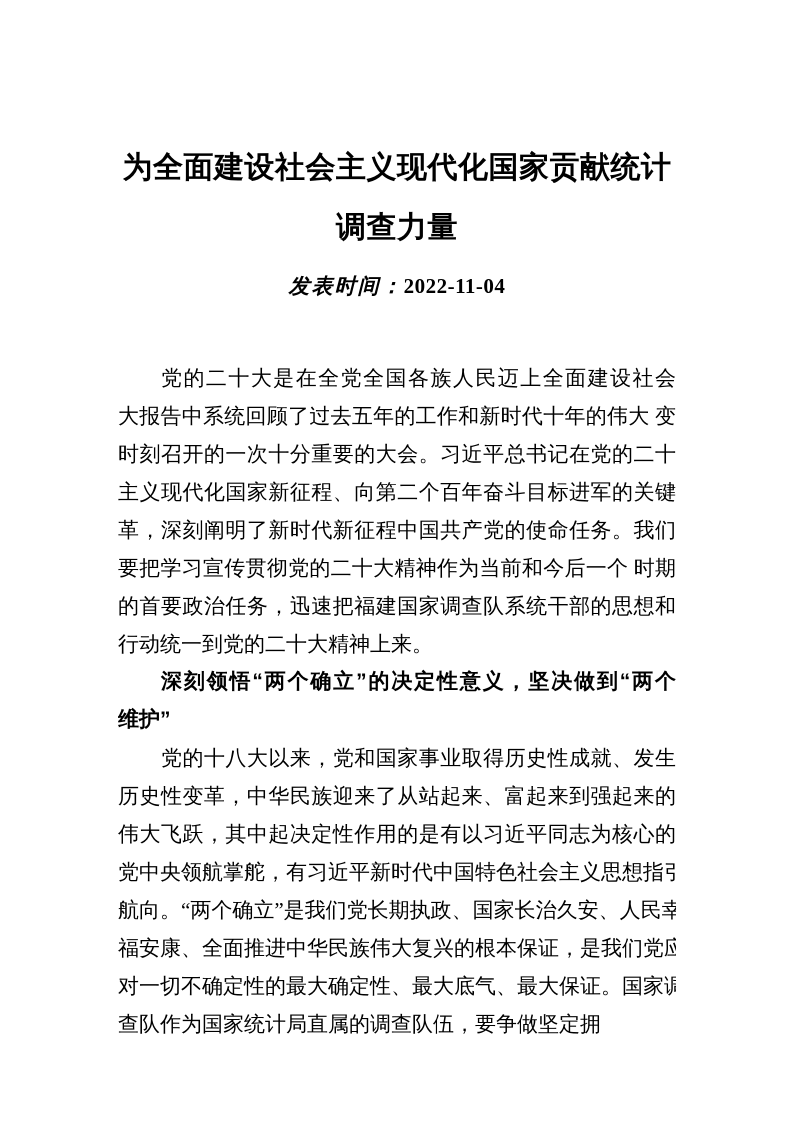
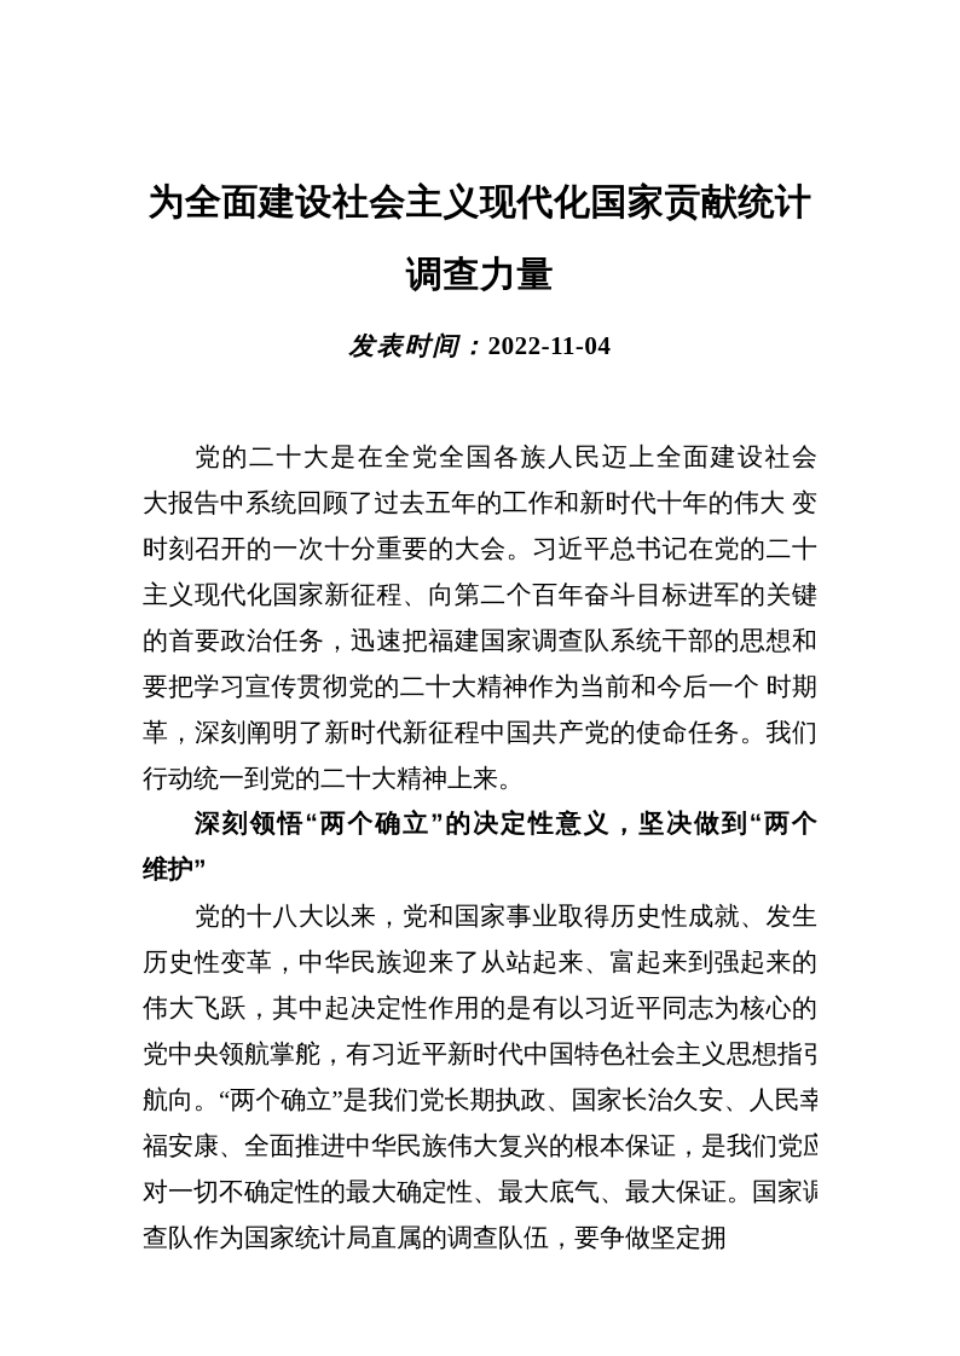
  为全面建设社会主义现代化国家贡献统计
  调查力量
  发表时间：2022-11-04
  党的二十大是在全党全国各族人民迈上全面建设社会
  大报告中系统回顾了过去五年的工作和新时代十年的伟大 变
  时刻召开的一次十分重要的大会。习近平总书记在党的二十
  主义现代化国家新征程、向第二个百年奋斗目标进军的关键
- 革，深刻阐明了新时代新征程中国共产党的使命任务。我们
+ 的首要政治任务，迅速把福建国家调查队系统干部的思想和
  要把学习宣传贯彻党的二十大精神作为当前和今后一个 时期
- 的首要政治任务，迅速把福建国家调查队系统干部的思想和
+ 革，深刻阐明了新时代新征程中国共产党的使命任务。我们
  行动统一到党的二十大精神上来。
  深刻领悟“两个确立”的决定性意义，坚决做到“两个
  维护”
  党的十八大以来，党和国家事业取得历史性成就、发生
  历史性变革，中华民族迎来了从站起来、富起来到强起来的
  伟大飞跃，其中起决定性作用的是有以习近平同志为核心的
  党中央领航掌舵，有习近平新时代中国特色社会主义思想指引
  航向。“两个确立”是我们党长期执政、国家长治久安、人民幸
  福安康、全面推进中华民族伟大复兴的根本保证，是我们党应
  对一切不确定性的最大确定性、最大底气、最大保证。国家调
  查队作为国家统计局直属的调查队伍，要争做坚定拥
